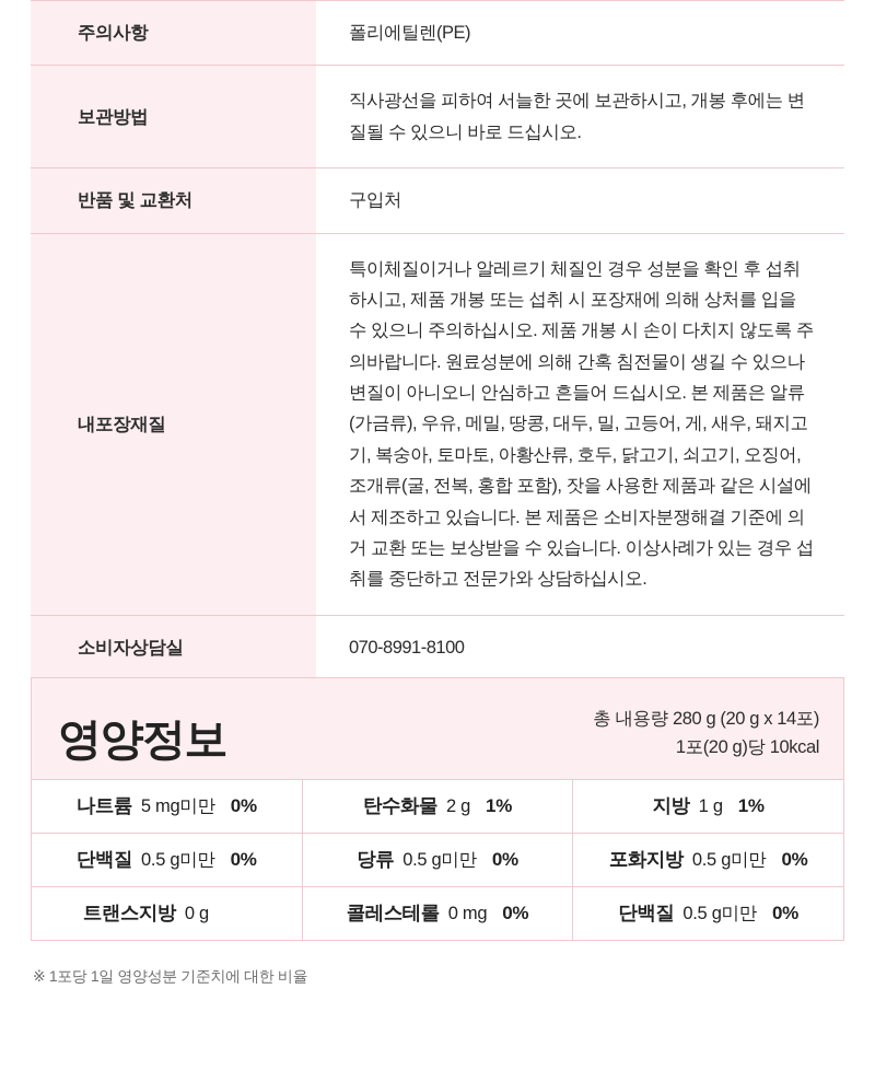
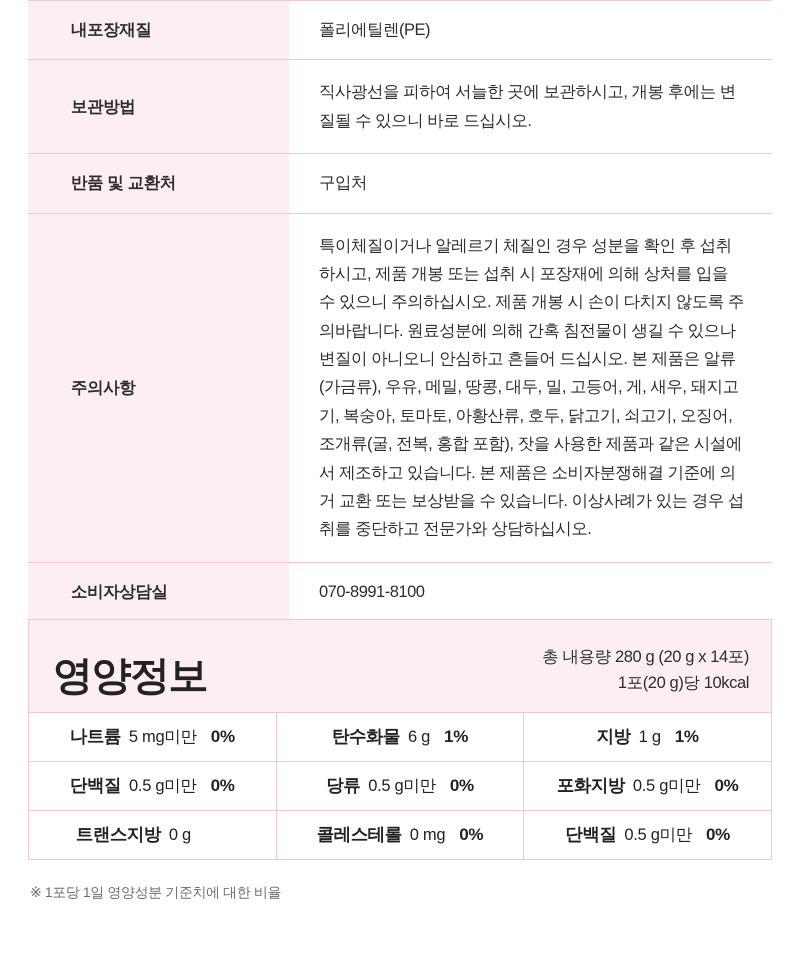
- 주의사항	폴리에틸렌(PE)
+ 내포장재질	폴리에틸렌(PE)
  보관방법	직사광선을 피하여 서늘한 곳에 보관하시고, 개봉 후에는 변질될 수 있으니 바로 드십시오.
  반품 및 교환처	구입처
- 내포장재질	특이체질이거나 알레르기 체질인 경우 성분을 확인 후 섭취하시고, 제품 개봉 또는 섭취 시 포장재에 의해 상처를 입을 수 있으니 주의하십시오. 제품 개봉 시 손이 다치지 않도록 주의바랍니다. 원료성분에 의해 간혹 침전물이 생길 수 있으나 변질이 아니오니 안심하고 흔들어 드십시오. 본 제품은 알류(가금류), 우유, 메밀, 땅콩, 대두, 밀, 고등어, 게, 새우, 돼지고기, 복숭아, 토마토, 아황산류, 호두, 닭고기, 쇠고기, 오징어, 조개류(굴, 전복, 홍합 포함), 잣을 사용한 제품과 같은 시설에서 제조하고 있습니다. 본 제품은 소비자분쟁해결 기준에 의거 교환 또는 보상받을 수 있습니다. 이상사례가 있는 경우 섭취를 중단하고 전문가와 상담하십시오.
+ 주의사항	특이체질이거나 알레르기 체질인 경우 성분을 확인 후 섭취하시고, 제품 개봉 또는 섭취 시 포장재에 의해 상처를 입을 수 있으니 주의하십시오. 제품 개봉 시 손이 다치지 않도록 주의바랍니다. 원료성분에 의해 간혹 침전물이 생길 수 있으나 변질이 아니오니 안심하고 흔들어 드십시오. 본 제품은 알류(가금류), 우유, 메밀, 땅콩, 대두, 밀, 고등어, 게, 새우, 돼지고기, 복숭아, 토마토, 아황산류, 호두, 닭고기, 쇠고기, 오징어, 조개류(굴, 전복, 홍합 포함), 잣을 사용한 제품과 같은 시설에서 제조하고 있습니다. 본 제품은 소비자분쟁해결 기준에 의거 교환 또는 보상받을 수 있습니다. 이상사례가 있는 경우 섭취를 중단하고 전문가와 상담하십시오.
  소비자상담실	070-8991-8100
  영양정보
  총 내용량 280 g (20 g x 14포)
  1포(20 g)당 10kcal
  나트륨
  5 mg미만
  0%
  탄수화물
- 2 g
+ 6 g
  1%
  지방
  1 g
  1%
  단백질
  0.5 g미만
  0%
  당류
  0.5 g미만
  0%
  포화지방
  0.5 g미만
  0%
  트랜스지방
  0 g
  콜레스테롤
  0 mg
  0%
  단백질
  0.5 g미만
  0%
  ※ 1포당 1일 영양성분 기준치에 대한 비율
